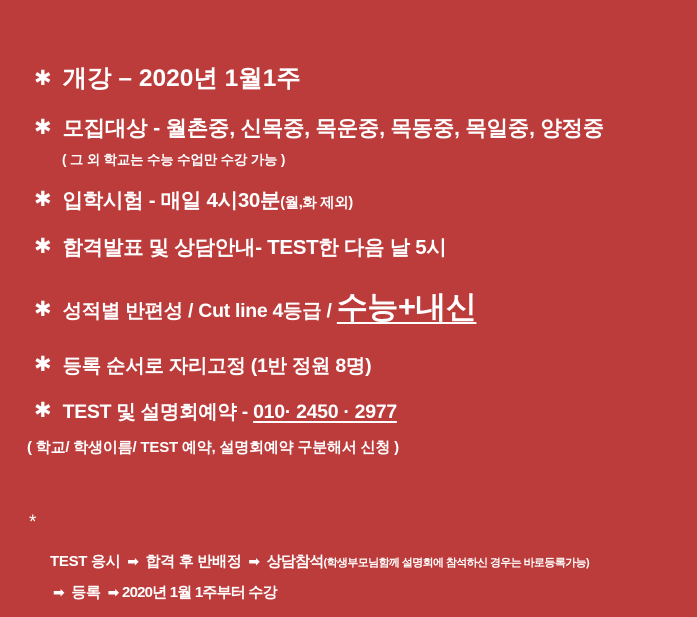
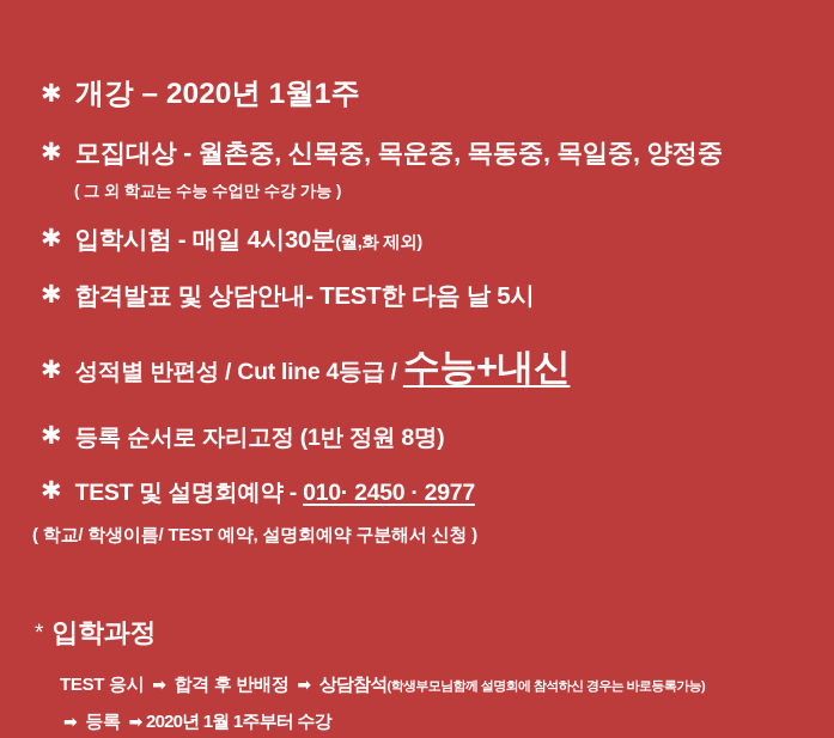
  ✱
  개강 – 2020년 1월1주
  ✱
  모집대상 - 월촌중, 신목중, 목운중, 목동중, 목일중, 양정중
  ( 그 외 학교는 수능 수업만 수강 가능 )
  ✱
  입학시험 - 매일 4시30분(월,화 제외)
  ✱
  합격발표 및 상담안내- TEST한 다음 날 5시
  ✱
  성적별 반편성 / Cut line 4등급 / 수능+내신
  ✱
  등록 순서로 자리고정 (1반 정원 8명)
  ✱
  TEST 및 설명회예약 - 010· 2450 · 2977
  ( 학교/ 학생이름/ TEST 예약, 설명회예약 구분해서 신청 )
  *
+ 입학과정
  TEST 응시 ➡ 합격 후 반배정 ➡ 상담참석(학생부모님함께 설명회에 참석하신 경우는 바로등록가능)
  ➡ 등록 ➡ 2020년 1월 1주부터 수강
